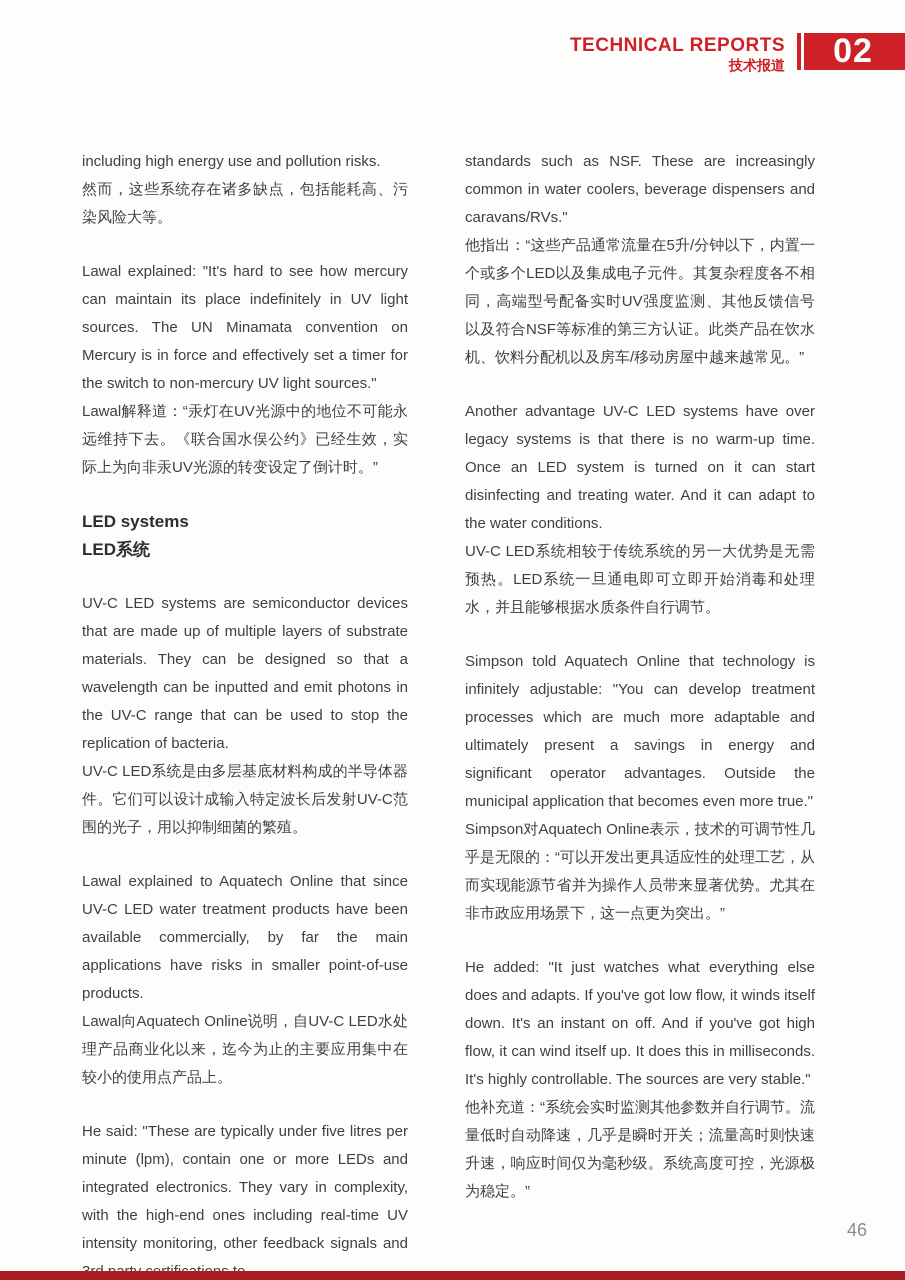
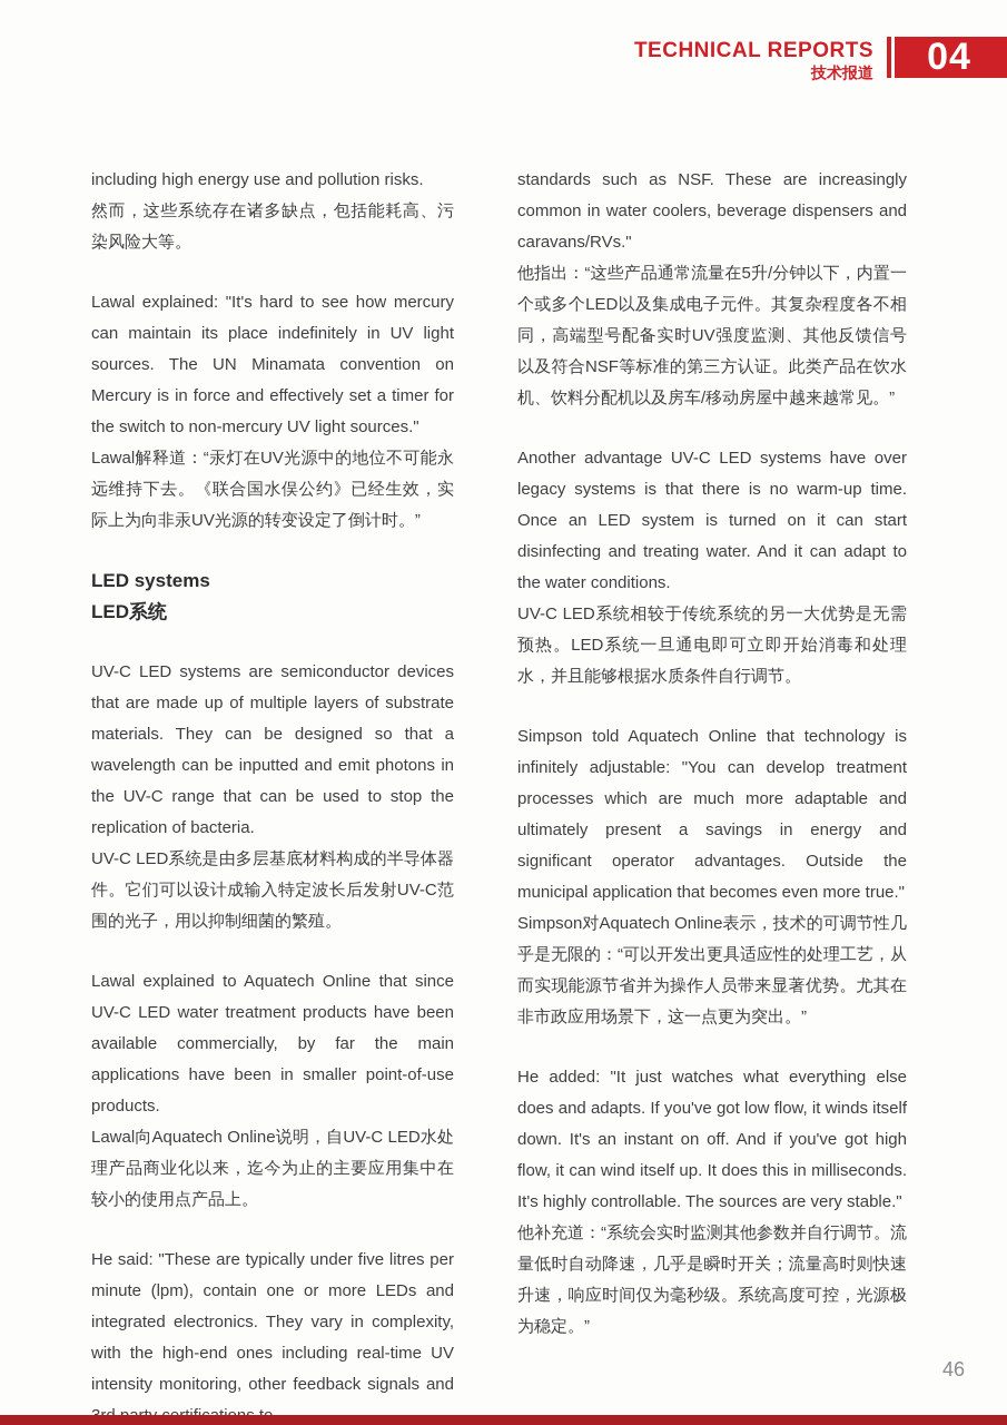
  TECHNICAL REPORTS
  技术报道
- 02
+ 04
  including high energy use and pollution risks.
  然而，这些系统存在诸多缺点，包括能耗高、污染风险大等。
  Lawal explained: "It's hard to see how mercury can maintain its place indefinitely in UV light sources. The UN Minamata convention on Mercury is in force and effectively set a timer for the switch to non-mercury UV light sources."
  Lawal解释道：“汞灯在UV光源中的地位不可能永远维持下去。《联合国水俣公约》已经生效，实际上为向非汞UV光源的转变设定了倒计时。”
  LED systems
  LED系统
  UV-C LED systems are semiconductor devices that are made up of multiple layers of substrate materials. They can be designed so that a wavelength can be inputted and emit photons in the UV-C range that can be used to stop the replication of bacteria.
  UV-C LED系统是由多层基底材料构成的半导体器件。它们可以设计成输入特定波长后发射UV-C范围的光子，用以抑制细菌的繁殖。
- Lawal explained to Aquatech Online that since UV-C LED water treatment products have been available commercially, by far the main applications have risks in smaller point-of-use products.
+ Lawal explained to Aquatech Online that since UV-C LED water treatment products have been available commercially, by far the main applications have been in smaller point-of-use products.
  Lawal向Aquatech Online说明，自UV-C LED水处理产品商业化以来，迄今为止的主要应用集中在较小的使用点产品上。
  He said: "These are typically under five litres per minute (lpm), contain one or more LEDs and integrated electronics. They vary in complexity, with the high-end ones including real-time UV intensity monitoring, other feedback signals and
  standards such as NSF. These are increasingly common in water coolers, beverage dispensers and caravans/RVs."
  他指出：“这些产品通常流量在5升/分钟以下，内置一个或多个LED以及集成电子元件。其复杂程度各不相同，高端型号配备实时UV强度监测、其他反馈信号以及符合NSF等标准的第三方认证。此类产品在饮水机、饮料分配机以及房车/移动房屋中越来越常见。”
  Another advantage UV-C LED systems have over legacy systems is that there is no warm-up time. Once an LED system is turned on it can start disinfecting and treating water. And it can adapt to the water conditions.
  UV-C LED系统相较于传统系统的另一大优势是无需预热。LED系统一旦通电即可立即开始消毒和处理水，并且能够根据水质条件自行调节。
  Simpson told Aquatech Online that technology is infinitely adjustable: "You can develop treatment processes which are much more adaptable and ultimately present a savings in energy and significant operator advantages. Outside the municipal application that becomes even more true."
  Simpson对Aquatech Online表示，技术的可调节性几乎是无限的：“可以开发出更具适应性的处理工艺，从而实现能源节省并为操作人员带来显著优势。尤其在非市政应用场景下，这一点更为突出。”
  He added: "It just watches what everything else does and adapts. If you've got low flow, it winds itself down. It's an instant on off. And if you've got high flow, it can wind itself up. It does this in milliseconds. It's highly controllable. The sources are very stable."
  他补充道：“系统会实时监测其他参数并自行调节。流量低时自动降速，几乎是瞬时开关；流量高时则快速升速，响应时间仅为毫秒级。系统高度可控，光源极为稳定。”
  46
